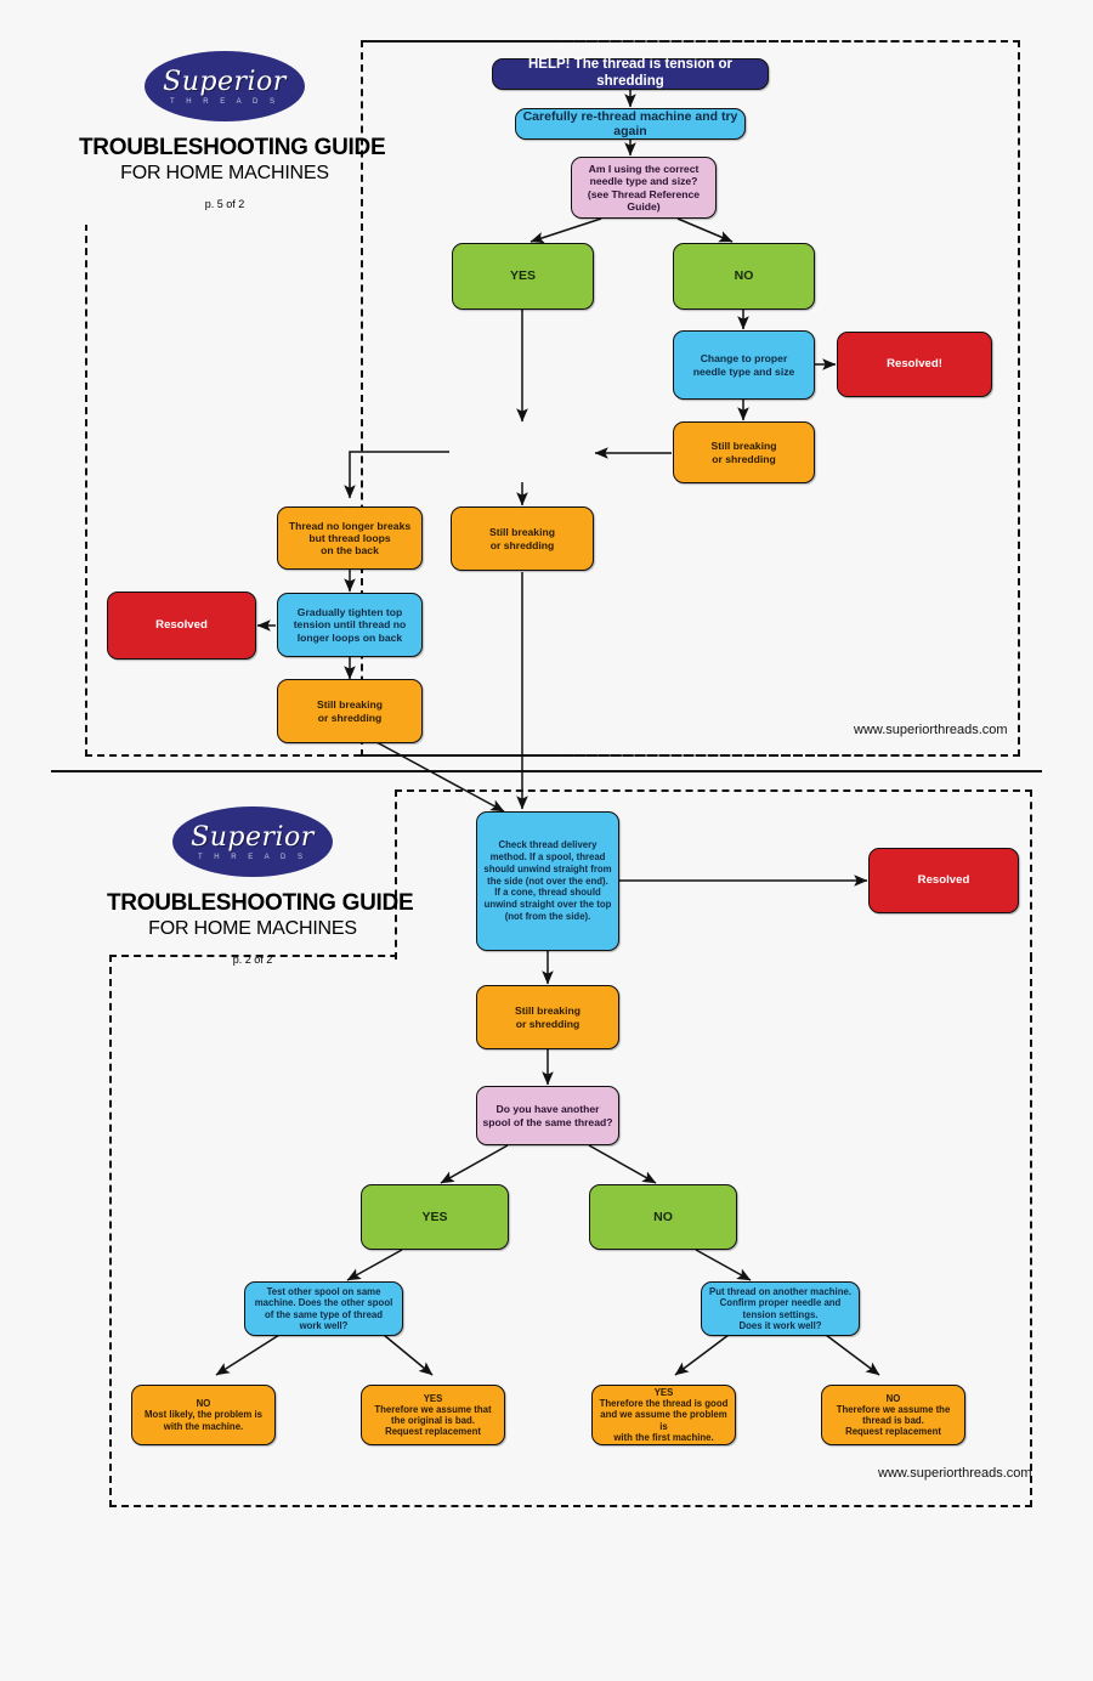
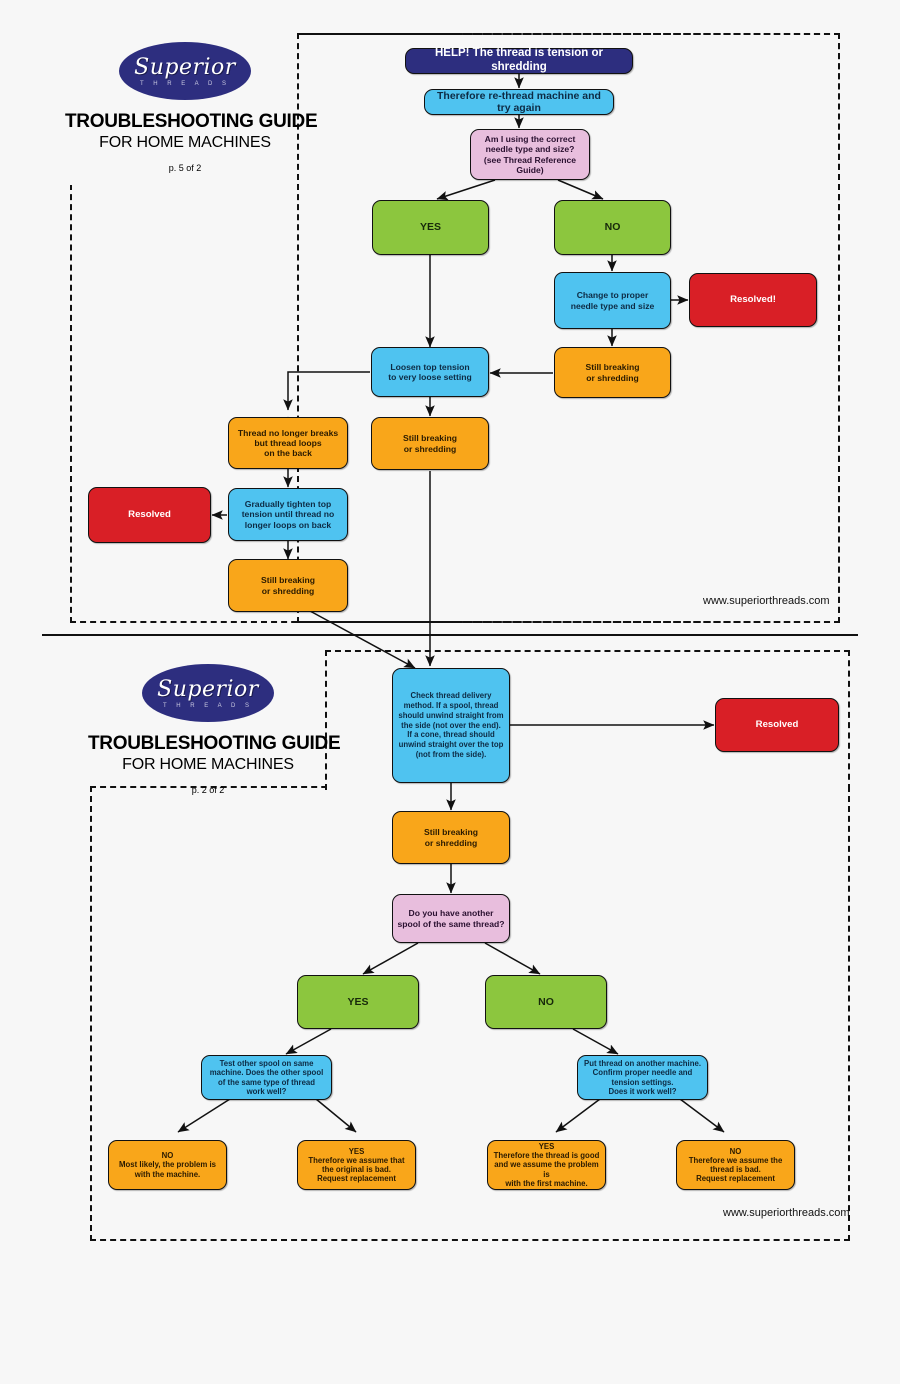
  Superior
  TROUBLESHOOTING GUIDE
  FOR HOME MACHINES
  p. 5 of 2
  HELP! The thread is tension or shredding
- Carefully re-thread machine and try again
+ Therefore re-thread machine and try again
  Am I using the correct
  needle type and size?
  (see Thread Reference Guide)
  YES
  NO
  Change to proper
  needle type and size
  Resolved!
  Still breaking
  or shredding
+ Loosen top tension
+ to very loose setting
  Thread no longer breaks
  but thread loops
  on the back
  Still breaking
  or shredding
  Gradually tighten top
  tension until thread no
  longer loops on back
  Resolved
  Still breaking
  or shredding
  www.superiorthreads.com
  Superior
  TROUBLESHOOTING GUIDE
  FOR HOME MACHINES
  p. 2 of 2
  Check thread delivery
  method. If a spool, thread
  should unwind straight from
  the side (not over the end).
  If a cone, thread should
  unwind straight over the top
  (not from the side).
  Resolved
  Still breaking
  or shredding
  Do you have another
  spool of the same thread?
  YES
  NO
  Test other spool on same
  machine. Does the other spool
  of the same type of thread
  work well?
  Put thread on another machine.
  Confirm proper needle and
  tension settings.
  Does it work well?
  NO
  Most likely, the problem is
  with the machine.
  YES
  Therefore we assume that
  the original is bad.
  Request replacement
  YES
  Therefore the thread is good
  and we assume the problem is
  with the first machine.
  NO
  Therefore we assume the
  thread is bad.
  Request replacement
  www.superiorthreads.com
